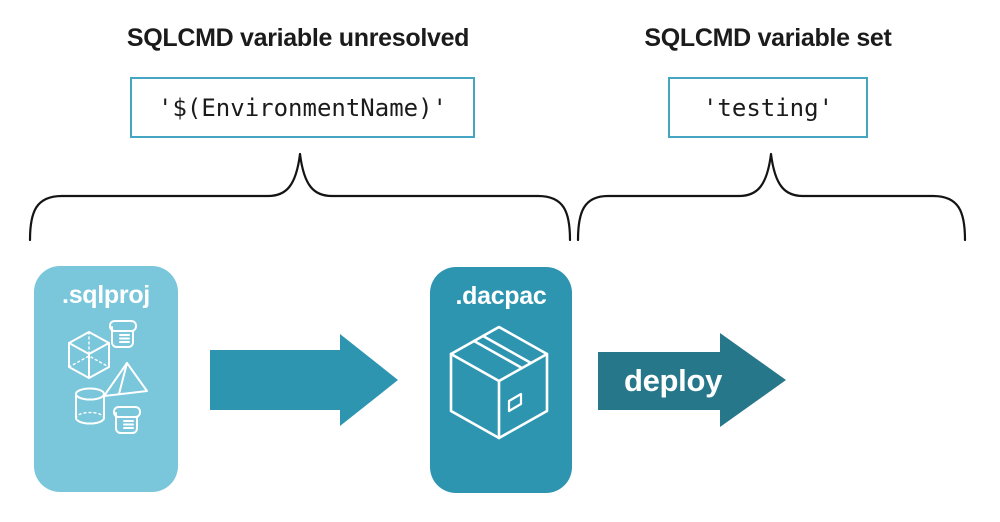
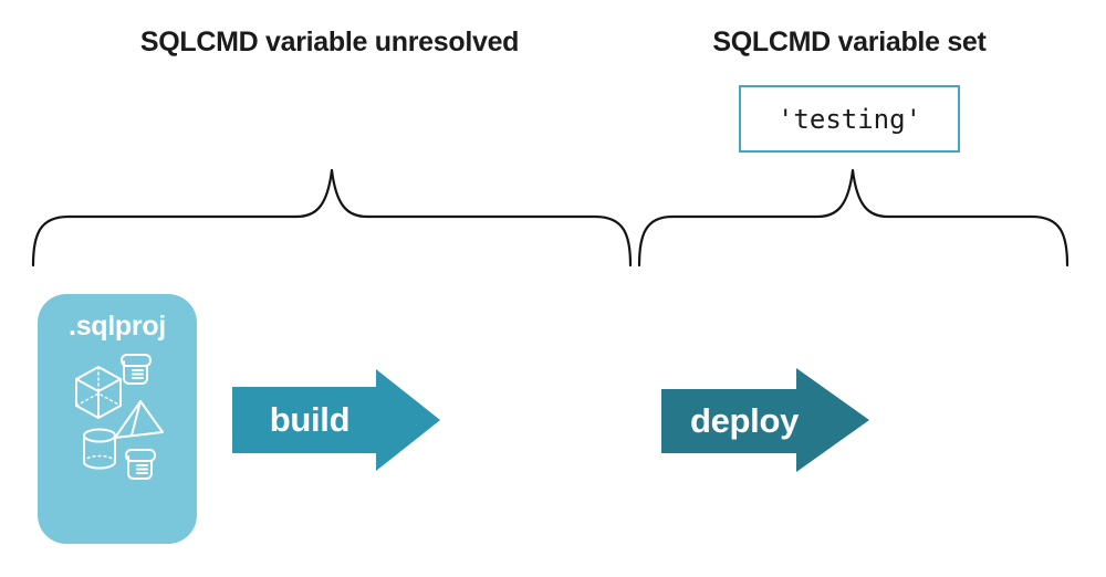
  SQLCMD variable unresolved
  SQLCMD variable set
- '$(EnvironmentName)'
  'testing'
+ build
  deploy
  .sqlproj
- .dacpac
